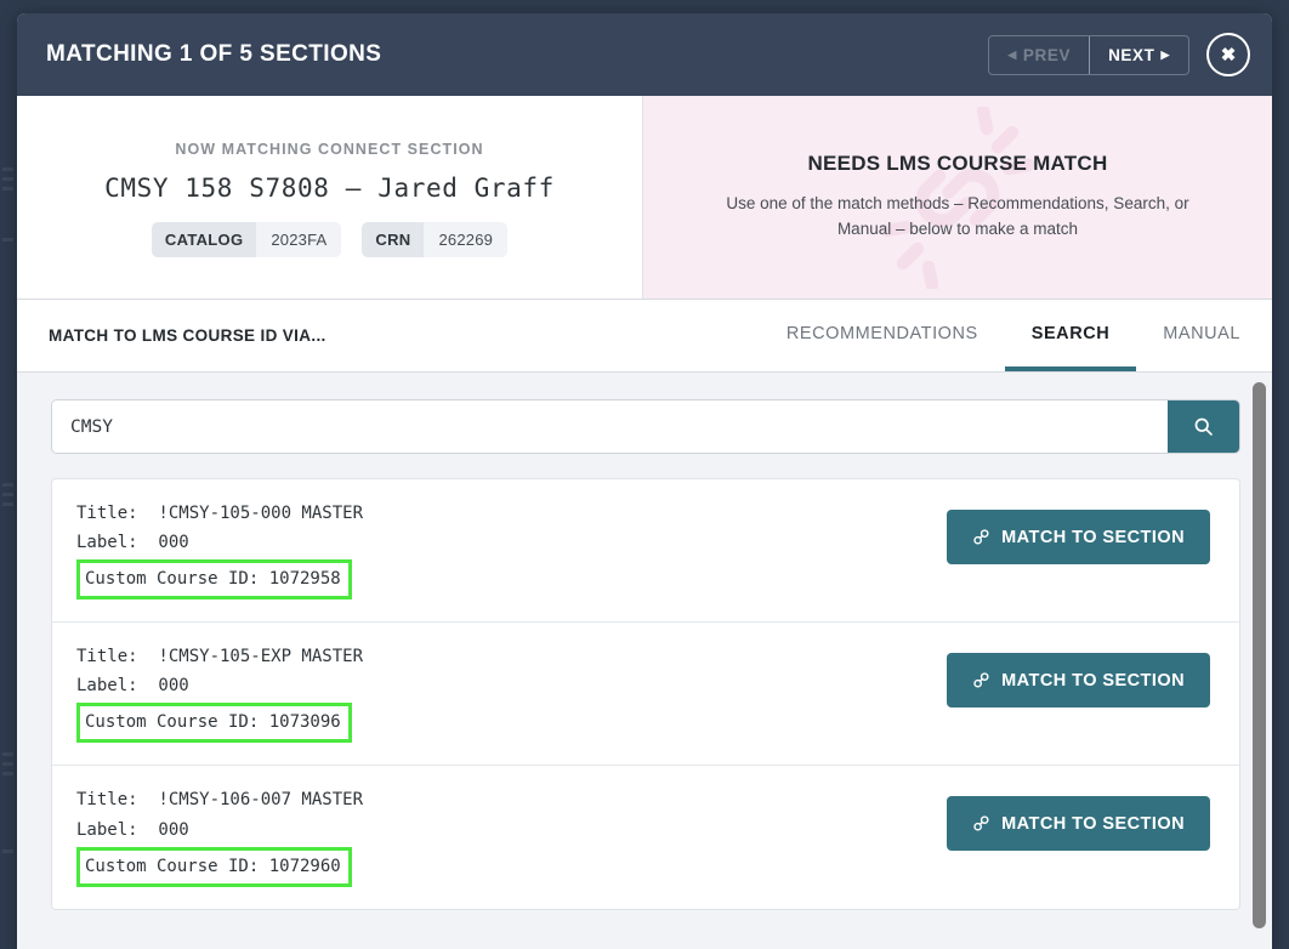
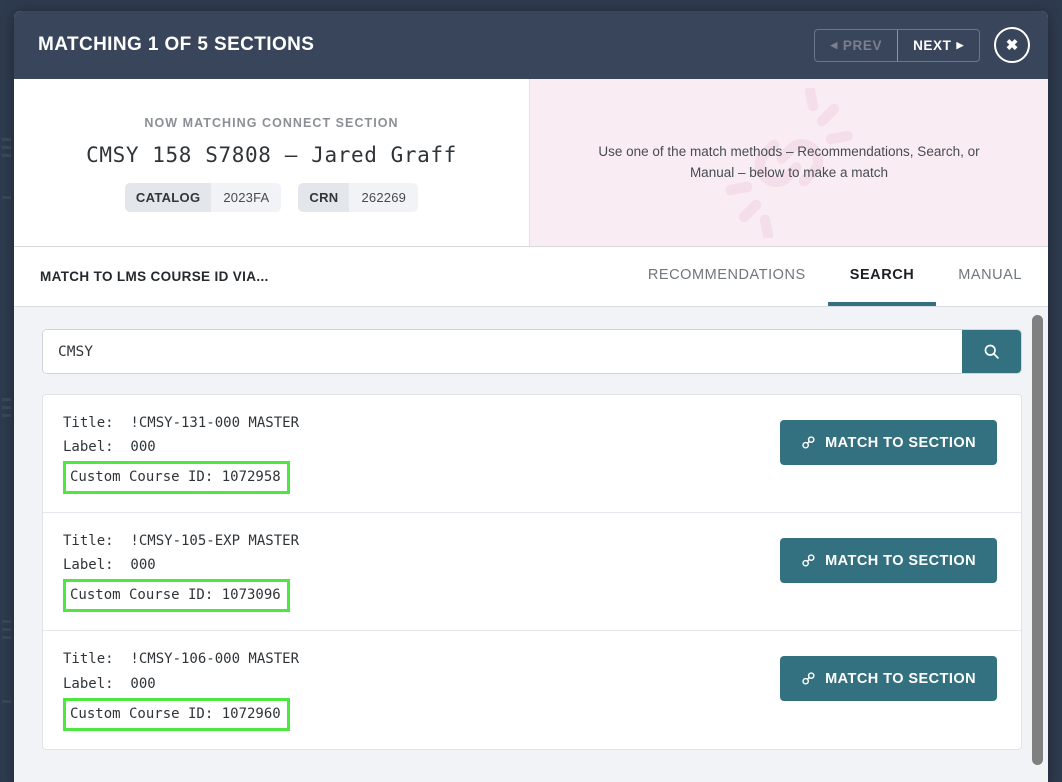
  MATCHING 1 OF 5 SECTIONS
  ◀
  PREV
  NEXT
  ▶
  ✖
  NOW MATCHING CONNECT SECTION
  CMSY 158 S7808 – Jared Graff
  CATALOG
  2023FA
  CRN
  262269
- NEEDS LMS COURSE MATCH
  Use one of the match methods – Recommendations, Search, or Manual – below to make a match
  MATCH TO LMS COURSE ID VIA...
  RECOMMENDATIONS
  SEARCH
  MANUAL
  CMSY
- Title: !CMSY-105-000 MASTER
+ Title: !CMSY-131-000 MASTER
  Label: 000
  Custom Course ID: 1072958
  MATCH TO SECTION
  Title: !CMSY-105-EXP MASTER
  Label: 000
  Custom Course ID: 1073096
  MATCH TO SECTION
- Title: !CMSY-106-007 MASTER
+ Title: !CMSY-106-000 MASTER
  Label: 000
  Custom Course ID: 1072960
  MATCH TO SECTION
